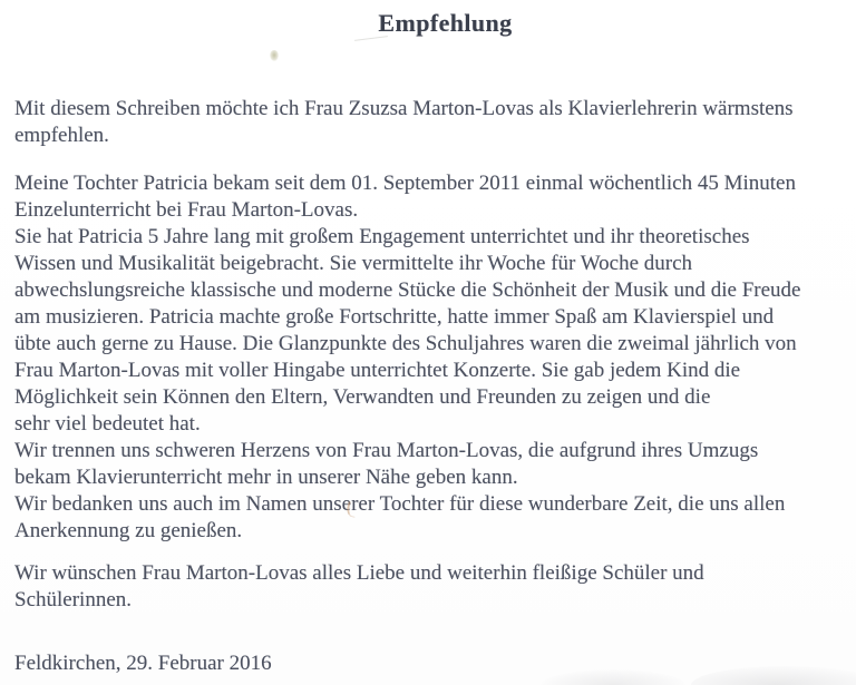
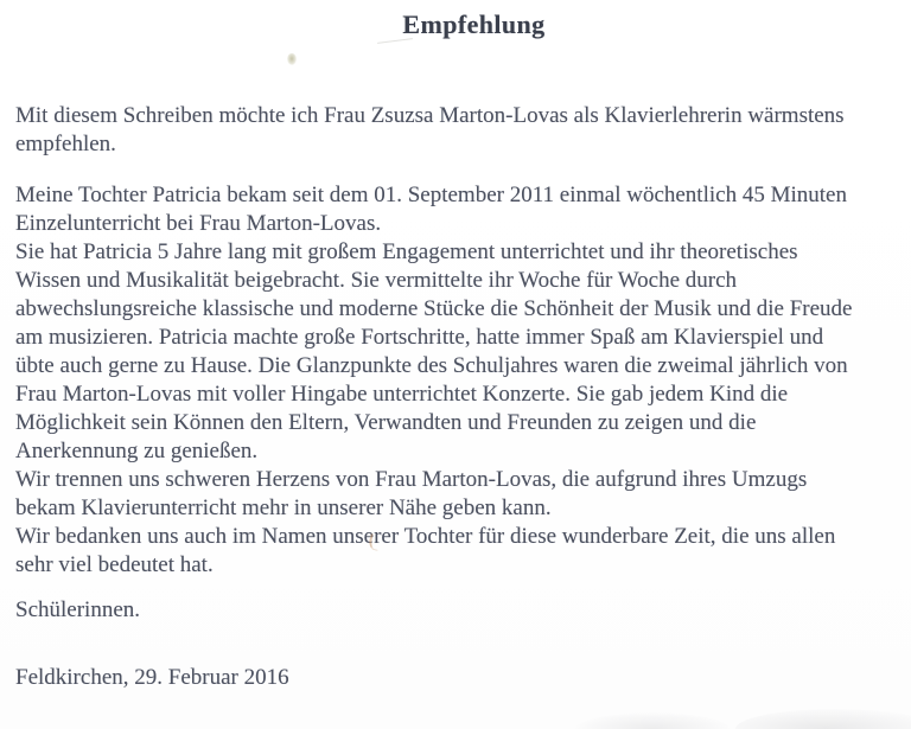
  Empfehlung
  Mit diesem Schreiben möchte ich Frau Zsuzsa Marton-Lovas als Klavierlehrerin wärmstens
  empfehlen.
  Meine Tochter Patricia bekam seit dem 01. September 2011 einmal wöchentlich 45 Minuten
  Einzelunterricht bei Frau Marton-Lovas.
  Sie hat Patricia 5 Jahre lang mit großem Engagement unterrichtet und ihr theoretisches
  Wissen und Musikalität beigebracht. Sie vermittelte ihr Woche für Woche durch
  abwechslungsreiche klassische und moderne Stücke die Schönheit der Musik und die Freude
  am musizieren. Patricia machte große Fortschritte, hatte immer Spaß am Klavierspiel und
  übte auch gerne zu Hause. Die Glanzpunkte des Schuljahres waren die zweimal jährlich von
  Frau Marton-Lovas mit voller Hingabe unterrichtet Konzerte. Sie gab jedem Kind die
  Möglichkeit sein Können den Eltern, Verwandten und Freunden zu zeigen und die
- sehr viel bedeutet hat.
+ Anerkennung zu genießen.
  Wir trennen uns schweren Herzens von Frau Marton-Lovas, die aufgrund ihres Umzugs
  bekam Klavierunterricht mehr in unserer Nähe geben kann.
  Wir bedanken uns auch im Namen unserer Tochter für diese wunderbare Zeit, die uns allen
- Anerkennung zu genießen.
+ sehr viel bedeutet hat.
- Wir wünschen Frau Marton-Lovas alles Liebe und weiterhin fleißige Schüler und
  Schülerinnen.
  Feldkirchen, 29. Februar 2016
